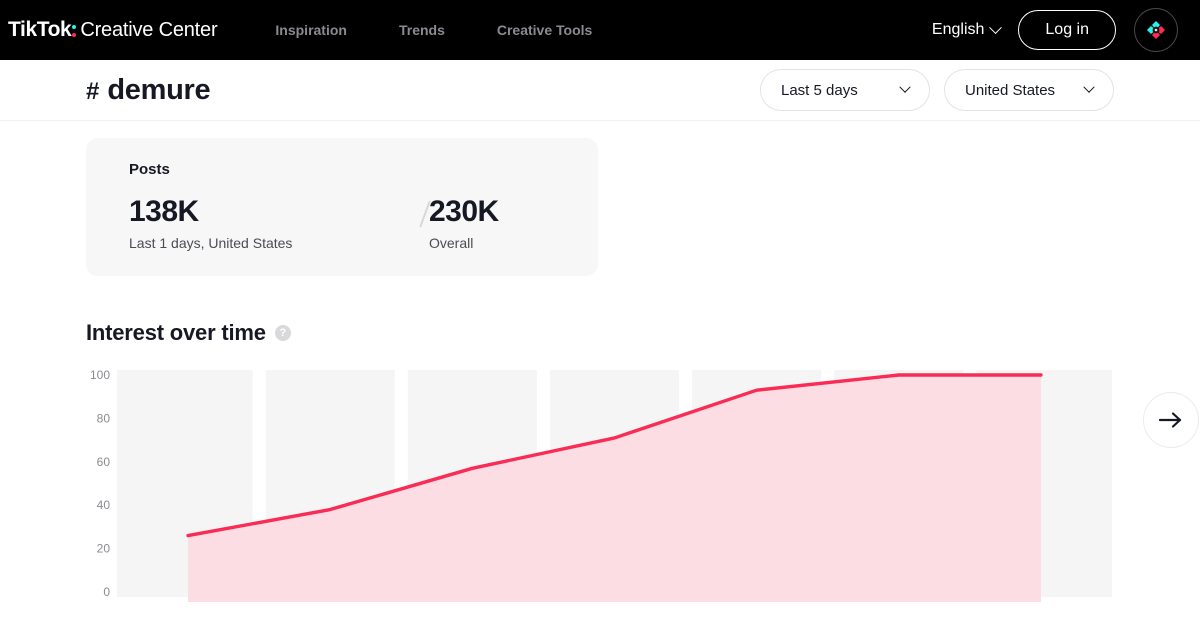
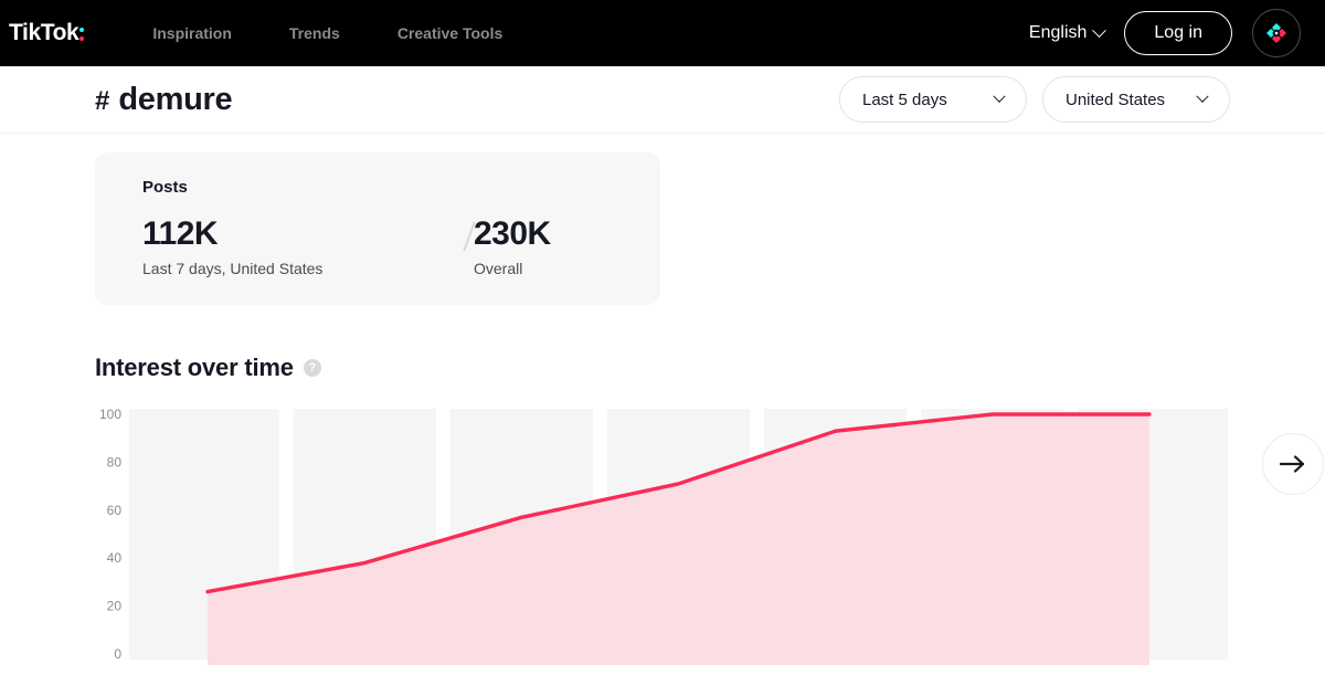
  TikTok
- Creative Center
  Inspiration
  Trends
  Creative Tools
  English
  Log in
  #
  demure
  Last 5 days
  United States
  Posts
- 138K
+ 112K
- Last 1 days, United States
+ Last 7 days, United States
  230K
  Overall
  Interest over time
  ?
  0
  20
  40
  60
  80
  100
